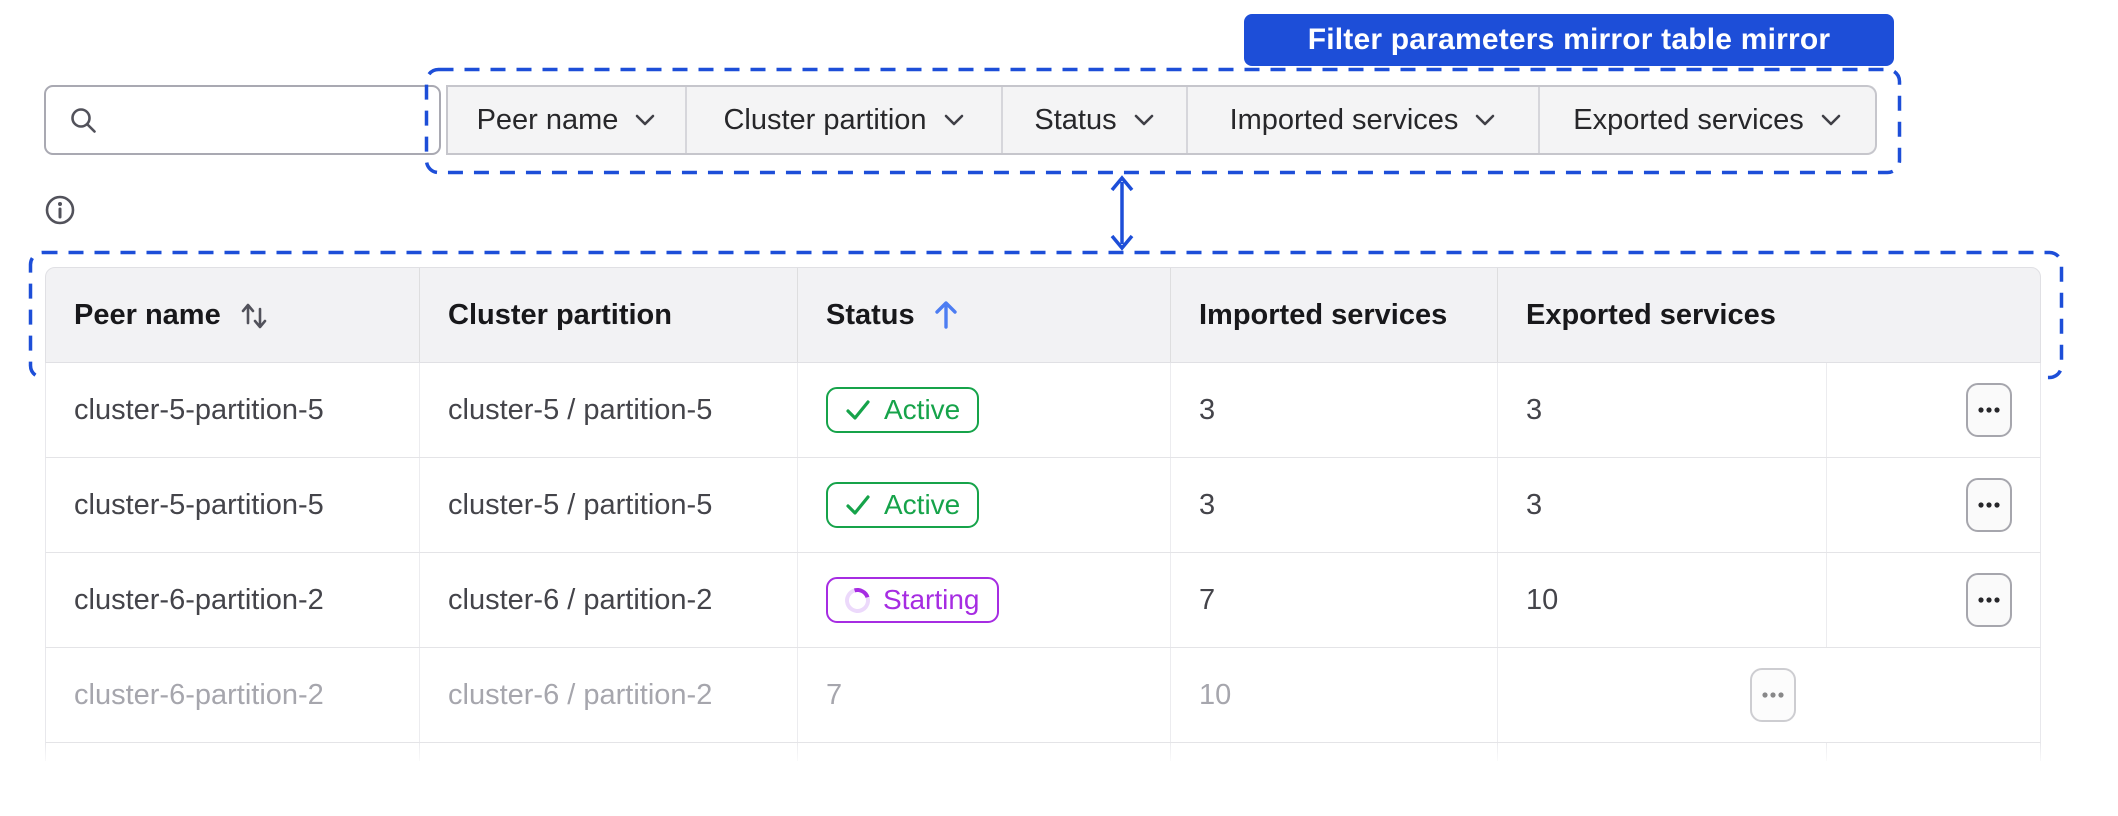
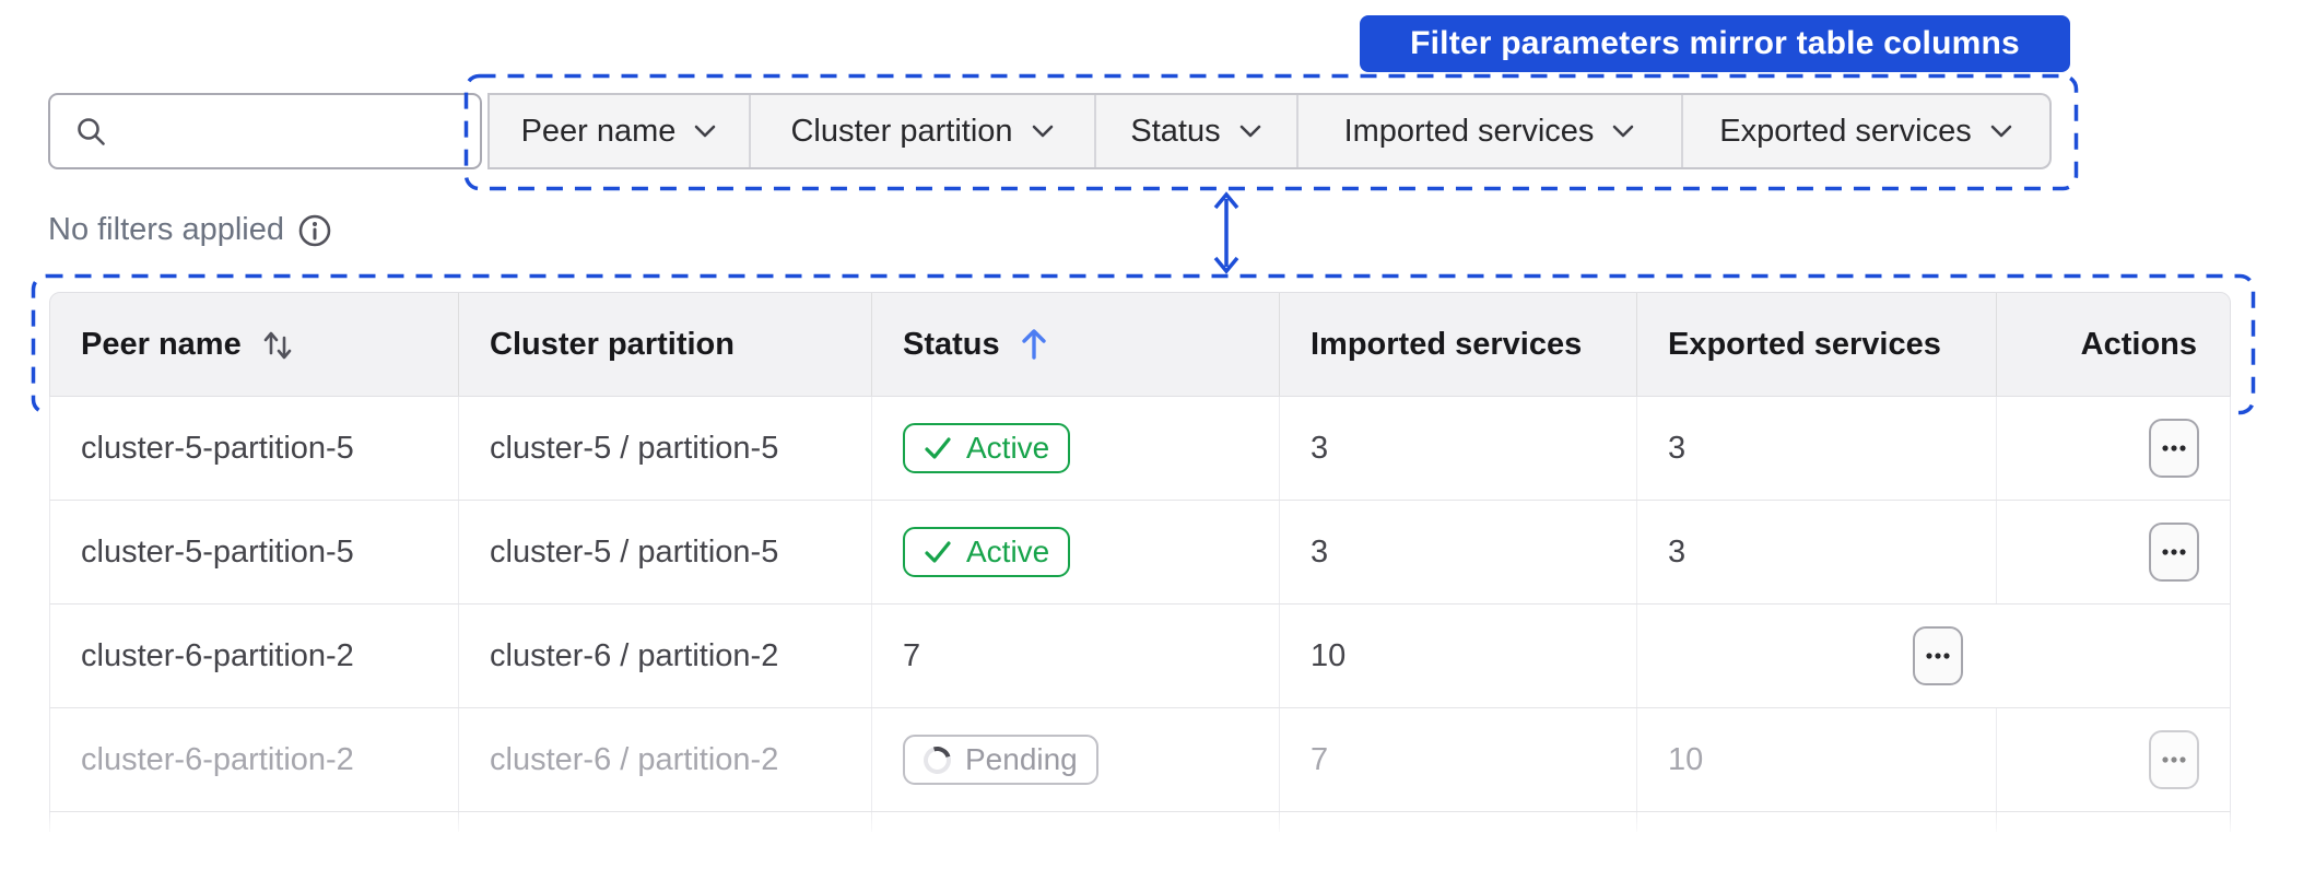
- Filter parameters mirror table mirror
+ Filter parameters mirror table columns
  Peer name
  Cluster partition
  Status
  Imported services
  Exported services
+ No filters applied
  Peer name
  Cluster partition
  Status
  Imported services
  Exported services
+ Actions
  cluster-5-partition-5
  cluster-5 / partition-5
  Active
  3
  3
  cluster-5-partition-5
  cluster-5 / partition-5
  Active
  3
  3
  cluster-6-partition-2
  cluster-6 / partition-2
- Starting
  7
  10
  cluster-6-partition-2
  cluster-6 / partition-2
+ Pending
  7
  10
